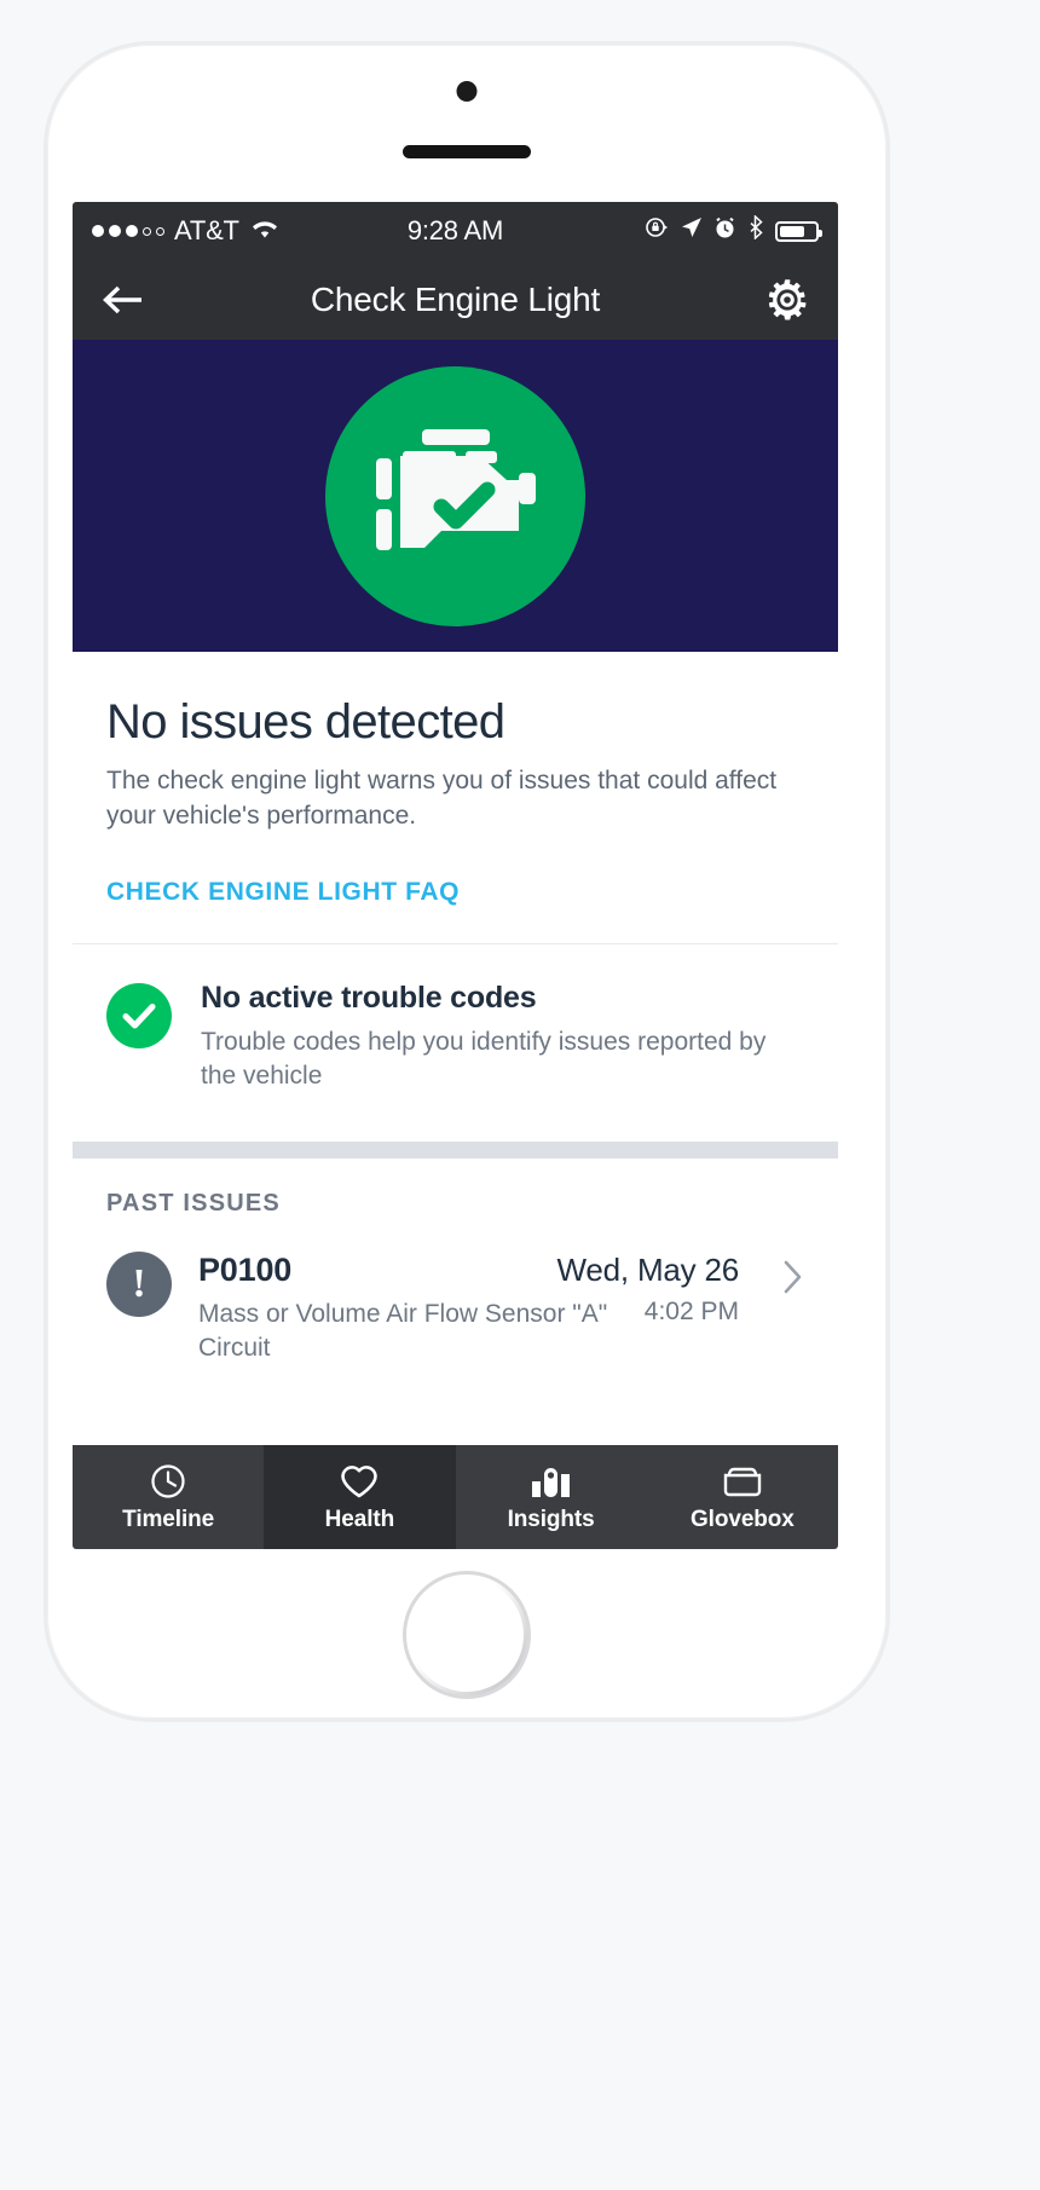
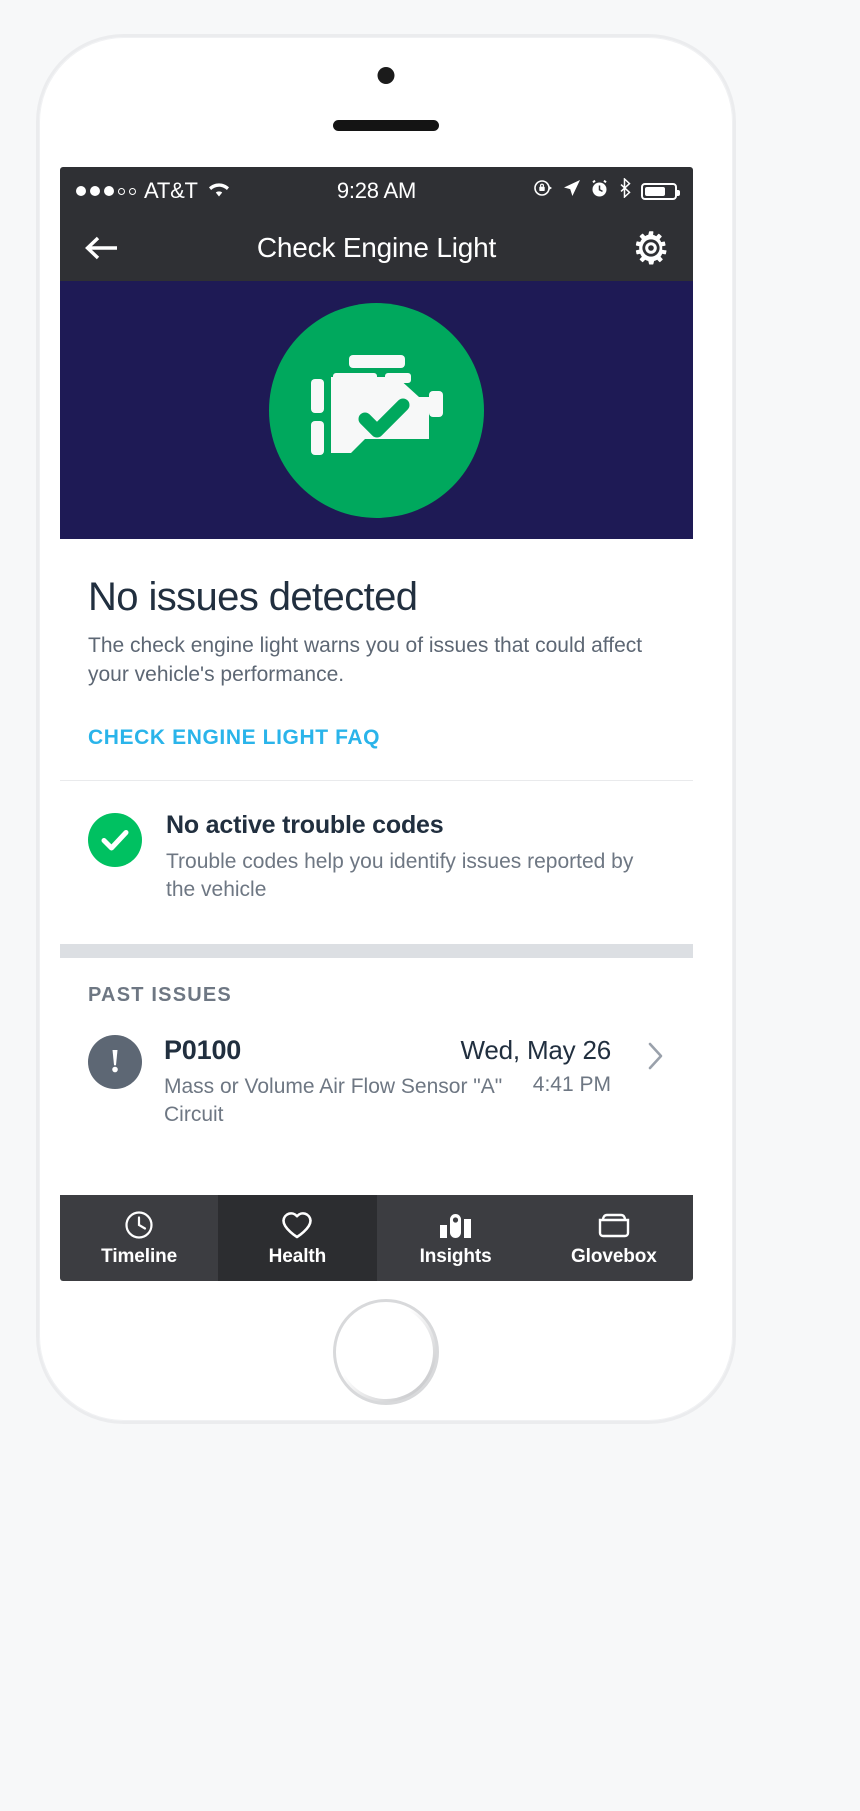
  AT&T
  9:28 AM
  Check Engine Light
  No issues detected
  The check engine light warns you of issues that could affect your vehicle's performance.
  CHECK ENGINE LIGHT FAQ
  No active trouble codes
  Trouble codes help you identify issues reported by the vehicle
  PAST ISSUES
  !
  P0100
  Wed, May 26
  Mass or Volume Air Flow Sensor "A" Circuit
- 4:02 PM
+ 4:41 PM
  Timeline
  Health
  Insights
  Glovebox
